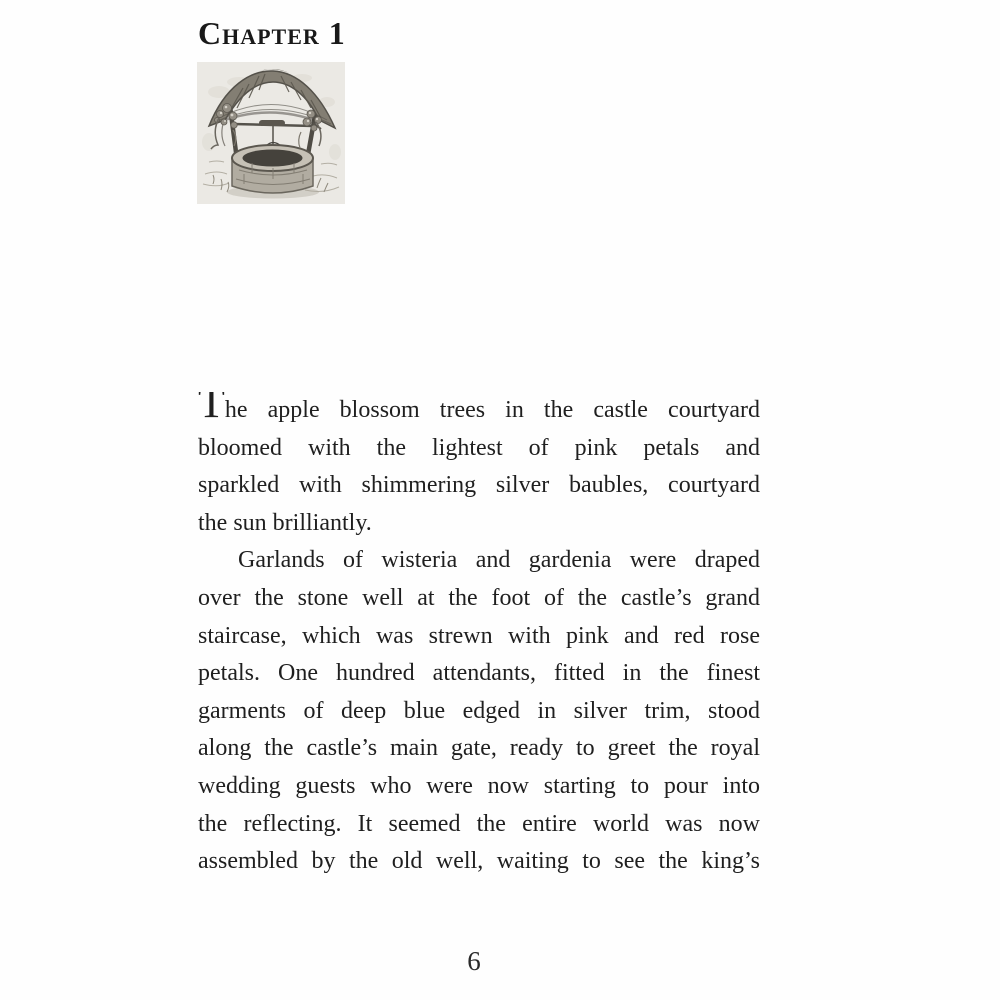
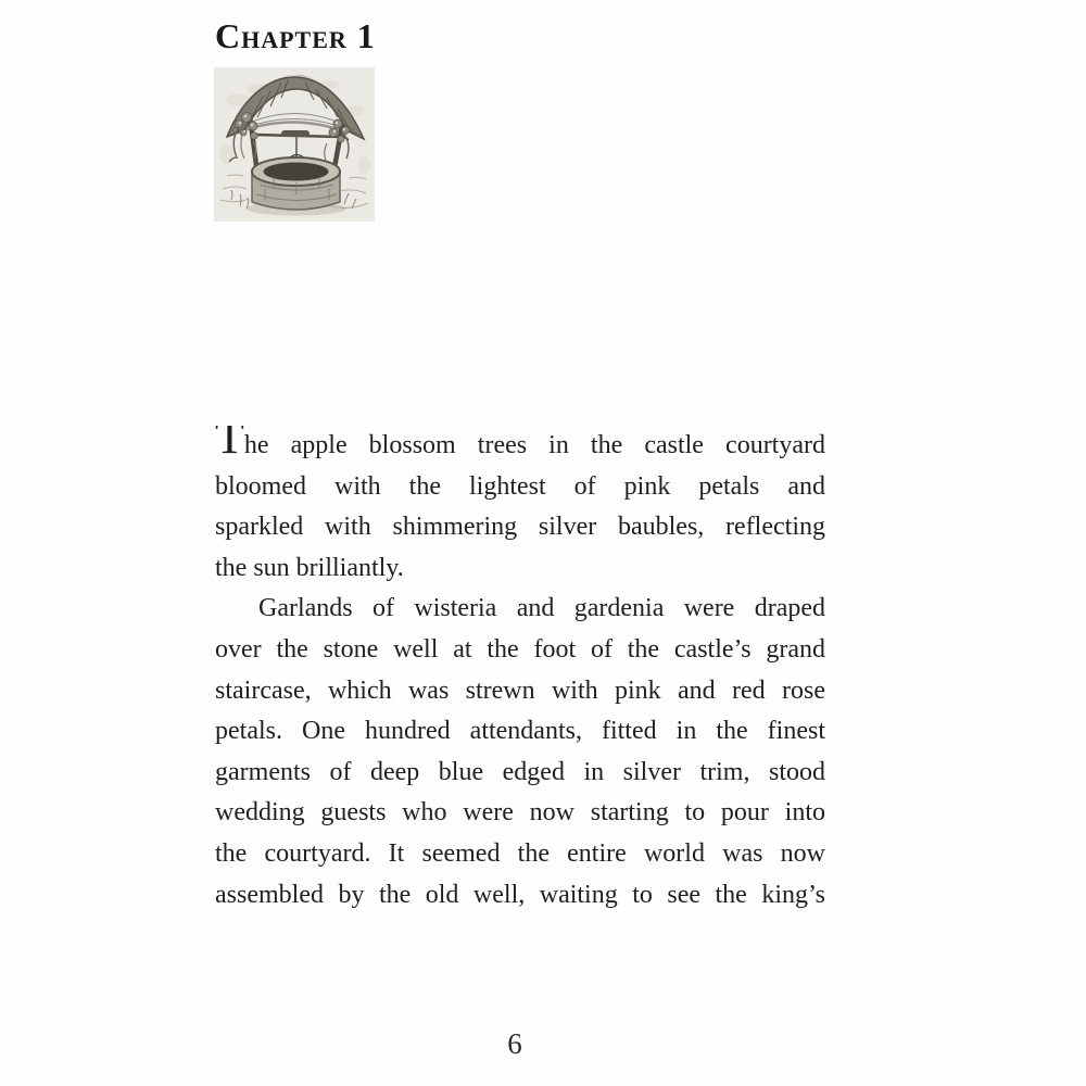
  Chapter 1
  The apple blossom trees in the castle courtyard
  bloomed with the lightest of pink petals and
- sparkled with shimmering silver baubles, courtyard
+ sparkled with shimmering silver baubles, reflecting
  the sun brilliantly.
  Garlands of wisteria and gardenia were draped
  over the stone well at the foot of the castle’s grand
  staircase, which was strewn with pink and red rose
  petals. One hundred attendants, fitted in the finest
  garments of deep blue edged in silver trim, stood
- along the castle’s main gate, ready to greet the royal
  wedding guests who were now starting to pour into
- the reflecting. It seemed the entire world was now
+ the courtyard. It seemed the entire world was now
  assembled by the old well, waiting to see the king’s
  6
